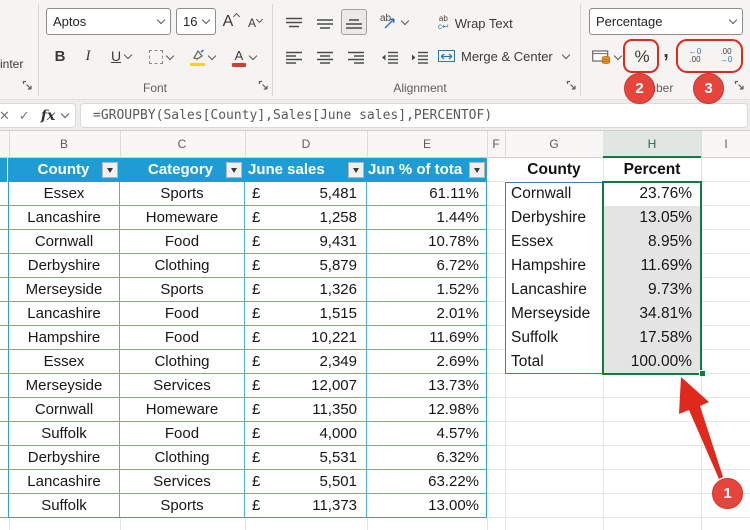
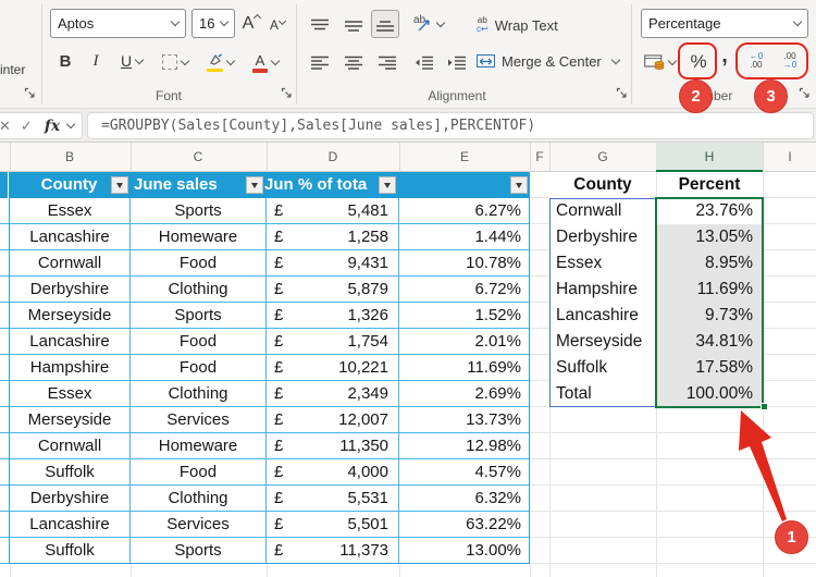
  inter
  Aptos
  16
  A
  A
  B
  I
  U
  A
  Font
  ab
  ab
  c↩
  Wrap Text
  Merge & Center
  Alignment
  Percentage
  %
  ,
  ←0
  .00
  .00
  →0
  2
  3
  ✕
  ✓
  fx
  =GROUPBY(Sales[County],Sales[June sales],PERCENTOF)
  B
  C
  D
  E
  F
  G
  H
  I
  County
- Category
  June sales
  Jun % of tota
  Essex
  Sports
  £
  5,481
- 61.11%
+ 6.27%
  Lancashire
  Homeware
  £
  1,258
  1.44%
  Cornwall
  Food
  £
  9,431
  10.78%
  Derbyshire
  Clothing
  £
  5,879
  6.72%
  Merseyside
  Sports
  £
  1,326
  1.52%
  Lancashire
  Food
  £
- 1,515
+ 1,754
  2.01%
  Hampshire
  Food
  £
  10,221
  11.69%
  Essex
  Clothing
  £
  2,349
  2.69%
  Merseyside
  Services
  £
  12,007
  13.73%
  Cornwall
  Homeware
  £
  11,350
  12.98%
  Suffolk
  Food
  £
  4,000
  4.57%
  Derbyshire
  Clothing
  £
  5,531
  6.32%
  Lancashire
  Services
  £
  5,501
  63.22%
  Suffolk
  Sports
  £
  11,373
  13.00%
  County
  Percent
  Cornwall
  23.76%
  Derbyshire
  13.05%
  Essex
  8.95%
  Hampshire
  11.69%
  Lancashire
  9.73%
  Merseyside
  34.81%
  Suffolk
  17.58%
  Total
  100.00%
  1
